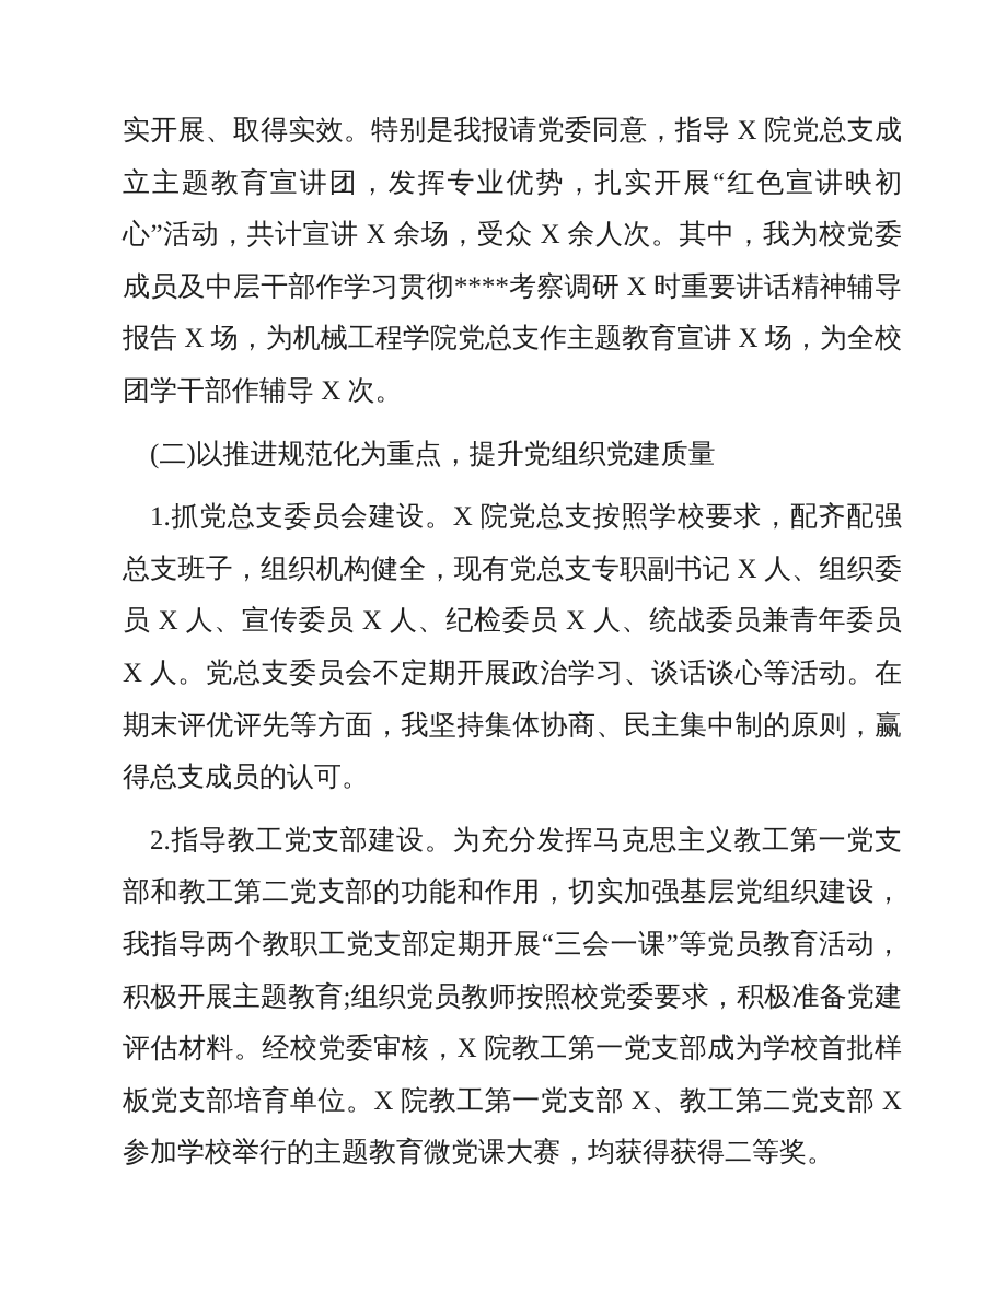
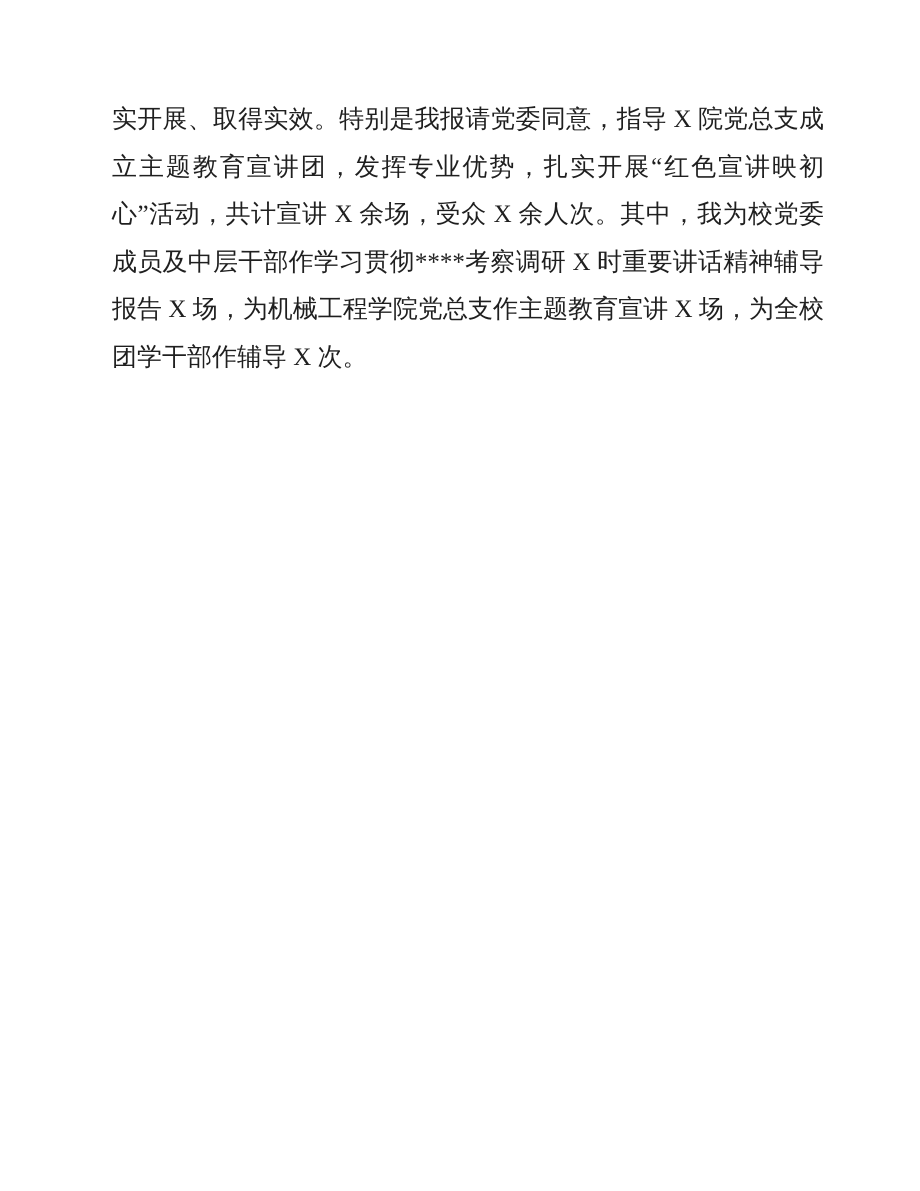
  实开展、取得实效。特别是我报请党委同意，指导 X 院党总支成立主题教育宣讲团，发挥专业优势，扎实开展“红色宣讲映初心”活动，共计宣讲 X 余场，受众 X 余人次。其中，我为校党委成员及中层干部作学习贯彻****考察调研 X 时重要讲话精神辅导报告 X 场，为机械工程学院党总支作主题教育宣讲 X 场，为全校团学干部作辅导 X 次。
- (二)以推进规范化为重点，提升党组织党建质量
- 1.抓党总支委员会建设。X 院党总支按照学校要求，配齐配强总支班子，组织机构健全，现有党总支专职副书记 X 人、组织委员 X 人、宣传委员 X 人、纪检委员 X 人、统战委员兼青年委员 X 人。党总支委员会不定期开展政治学习、谈话谈心等活动。在期末评优评先等方面，我坚持集体协商、民主集中制的原则，赢得总支成员的认可。
- 2.指导教工党支部建设。为充分发挥马克思主义教工第一党支部和教工第二党支部的功能和作用，切实加强基层党组织建设，我指导两个教职工党支部定期开展“三会一课”等党员教育活动，积极开展主题教育;组织党员教师按照校党委要求，积极准备党建评估材料。经校党委审核，X 院教工第一党支部成为学校首批样板党支部培育单位。X 院教工第一党支部 X、教工第二党支部 X 参加学校举行的主题教育微党课大赛，均获得获得二等奖。
